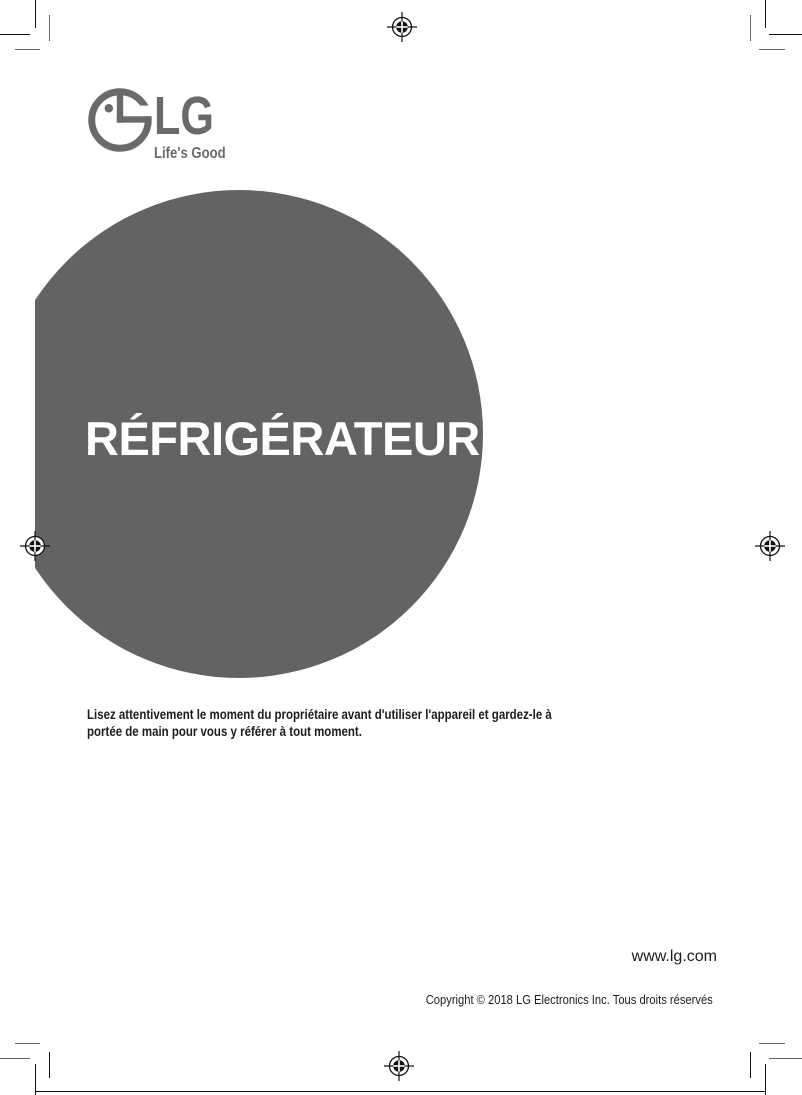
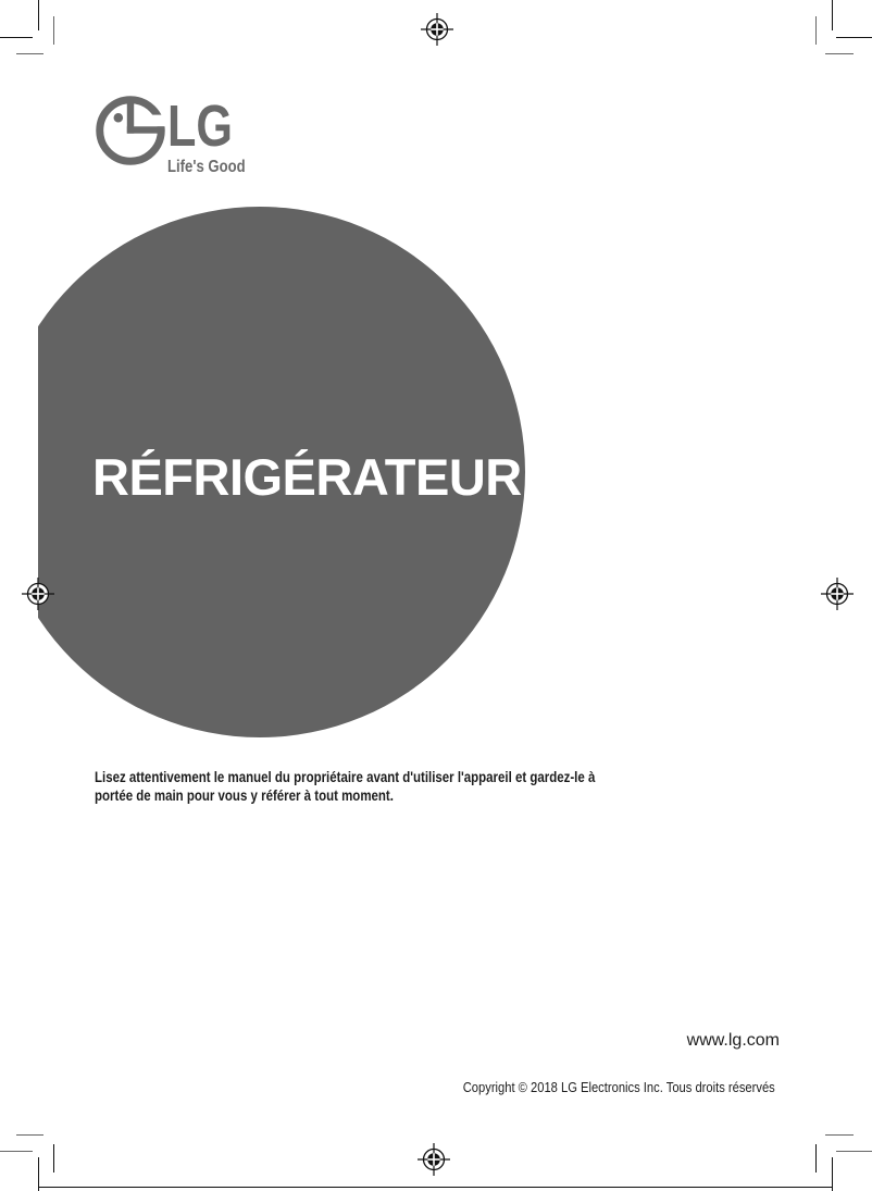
  LG
  Life's Good
  RÉFRIGÉRATEUR
- Lisez attentivement le moment du propriétaire avant d'utiliser l'appareil et gardez-le à
+ Lisez attentivement le manuel du propriétaire avant d'utiliser l'appareil et gardez-le à
  portée de main pour vous y référer à tout moment.
  www.lg.com
  Copyright © 2018 LG Electronics Inc. Tous droits réservés
